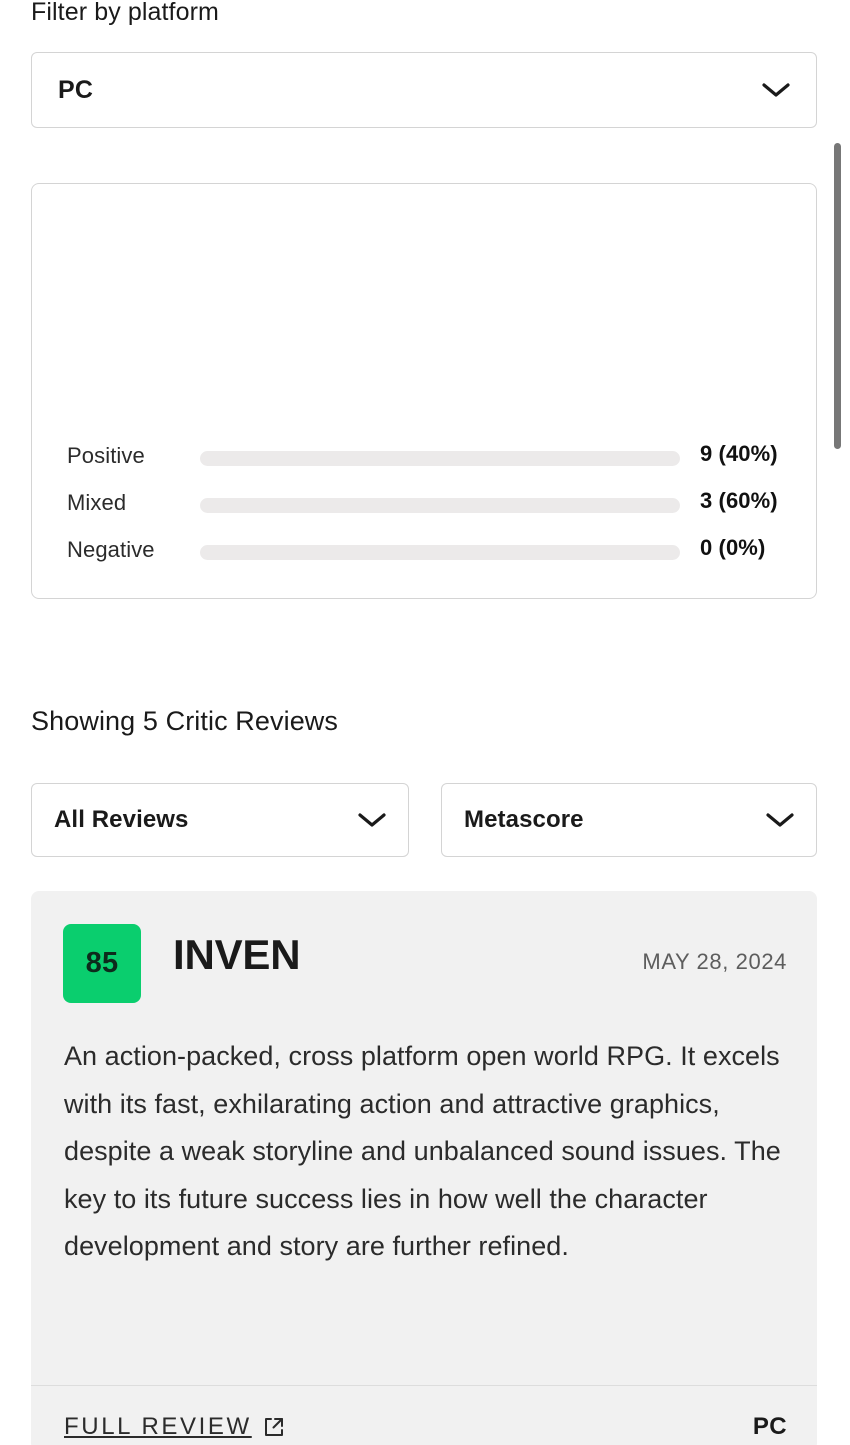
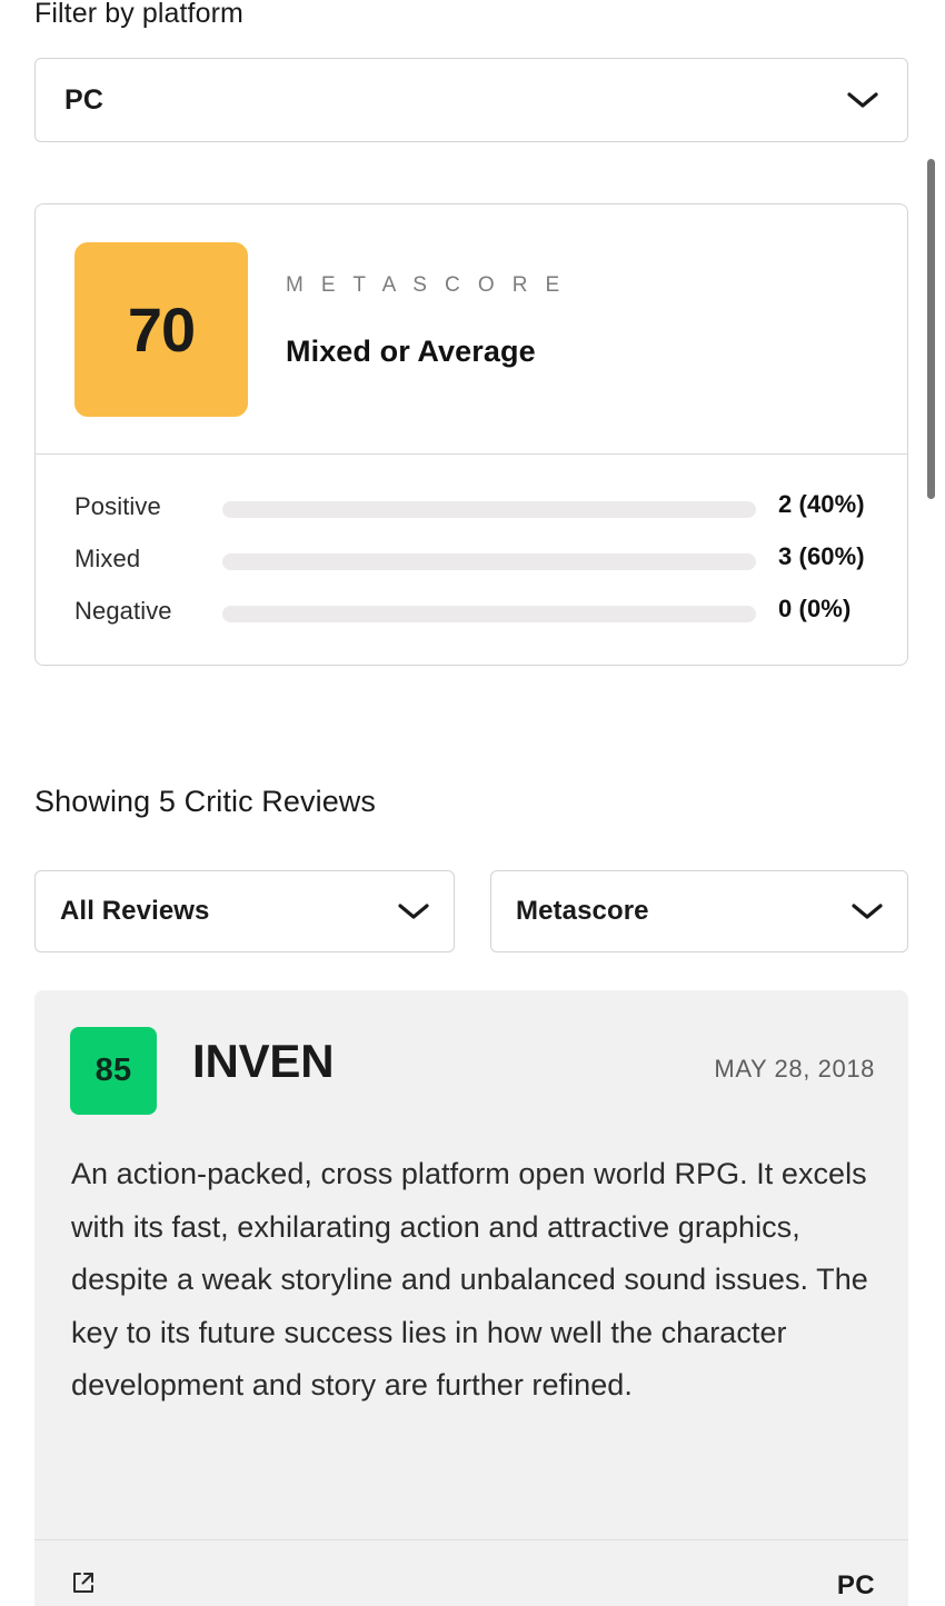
  Filter by platform
  PC
+ 70
+ M E T A S C O R E
+ Mixed or Average
  Positive
- 9 (40%)
+ 2 (40%)
  Mixed
  3 (60%)
  Negative
  0 (0%)
  Showing 5 Critic Reviews
  All Reviews
  Metascore
  85
  INVEN
- MAY 28, 2024
+ MAY 28, 2018
  An action-packed, cross platform open world RPG. It excels with its fast, exhilarating action and attractive graphics, despite a weak storyline and unbalanced sound issues. The key to its future success lies in how well the character development and story are further refined.
- FULL REVIEW
  PC
